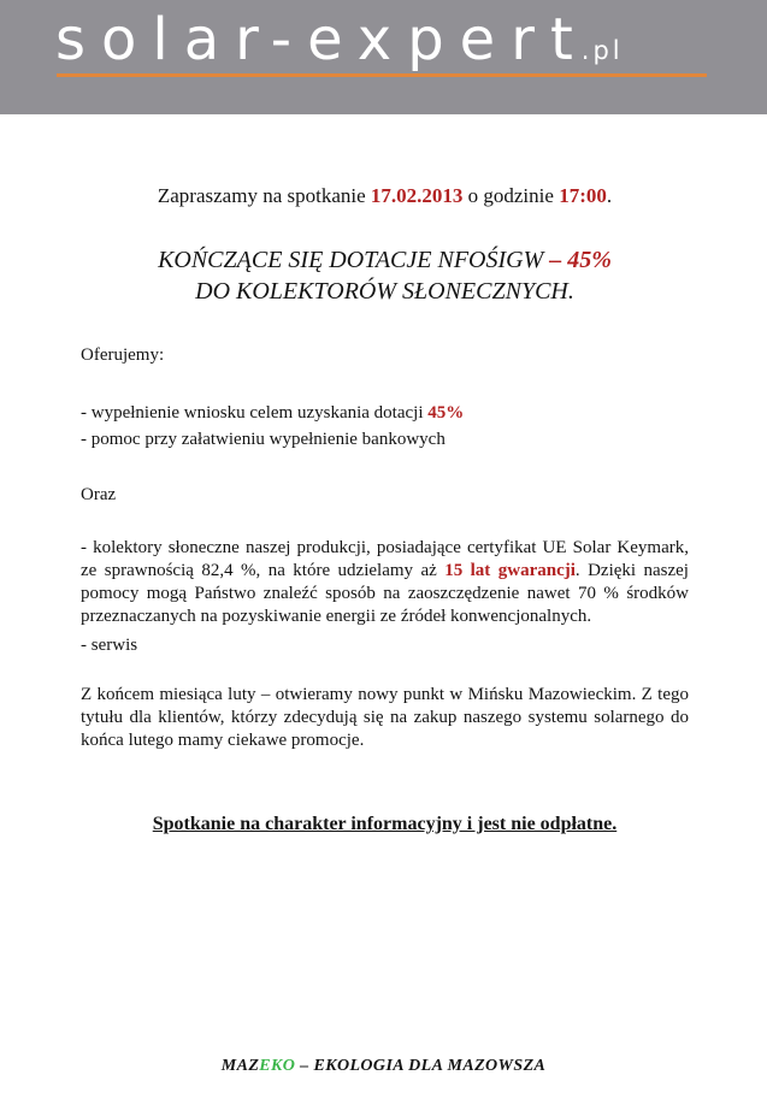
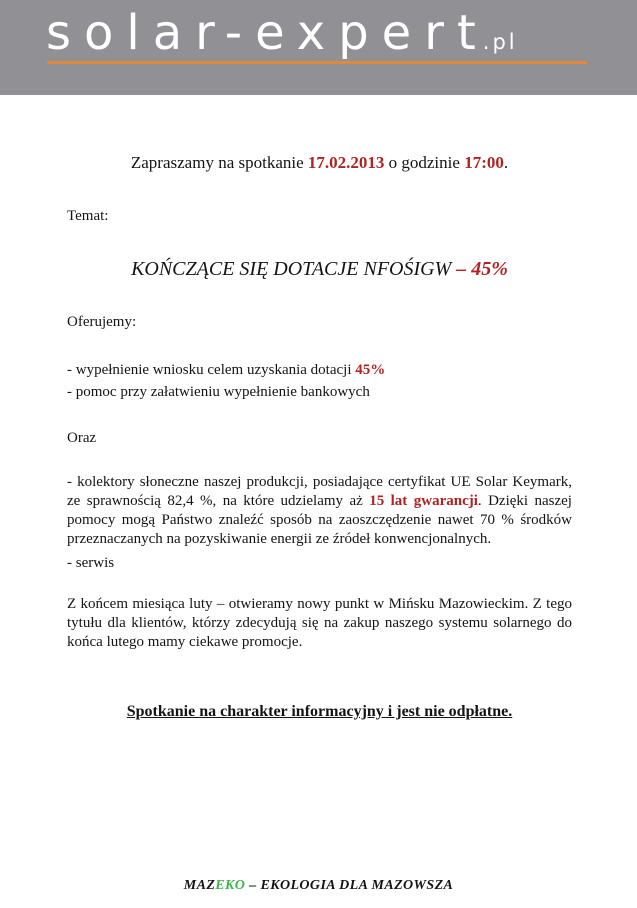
  solar-expert
  .pl
  Zapraszamy na spotkanie 17.02.2013 o godzinie 17:00.
+ Temat:
  KOŃCZĄCE SIĘ DOTACJE NFOŚIGW – 45%
- DO KOLEKTORÓW SŁONECZNYCH.
  Oferujemy:
  - wypełnienie wniosku celem uzyskania dotacji 45%
  - pomoc przy załatwieniu wypełnienie bankowych
  Oraz
  - kolektory słoneczne naszej produkcji, posiadające certyfikat UE Solar Keymark, ze sprawnością 82,4 %, na które udzielamy aż 15 lat gwarancji. Dzięki naszej pomocy mogą Państwo znaleźć sposób na zaoszczędzenie nawet 70 % środków przeznaczanych na pozyskiwanie energii ze źródeł konwencjonalnych.
  - serwis
  Z końcem miesiąca luty – otwieramy nowy punkt w Mińsku Mazowieckim. Z tego tytułu dla klientów, którzy zdecydują się na zakup naszego systemu solarnego do końca lutego mamy ciekawe promocje.
  Spotkanie na charakter informacyjny i jest nie odpłatne.
  MAZEKO – EKOLOGIA DLA MAZOWSZA
